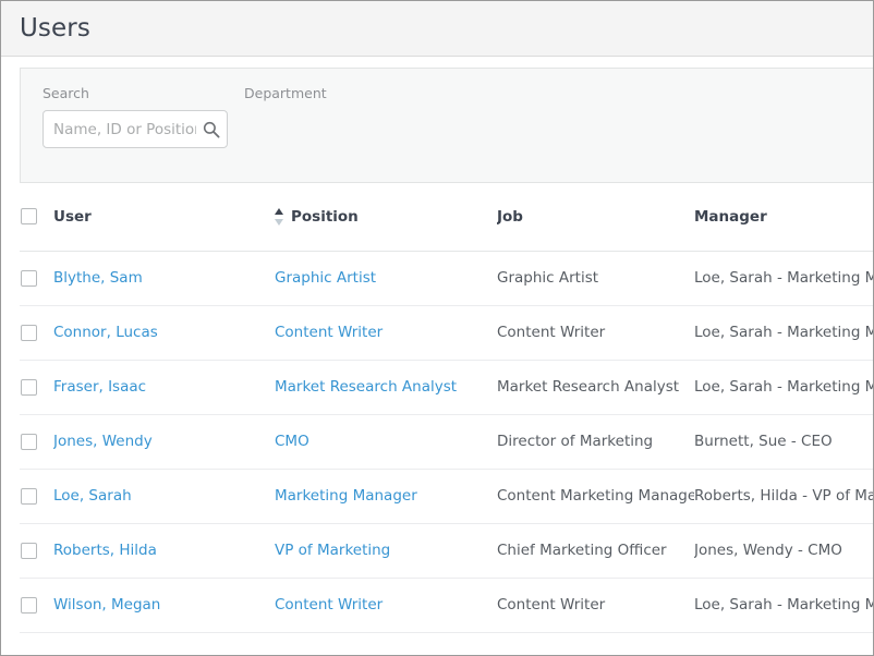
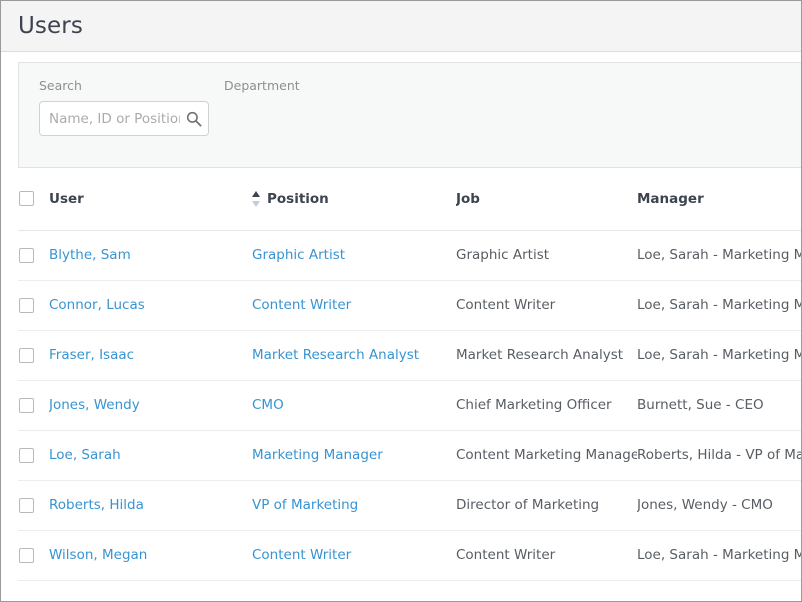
  Users
  Search
  Name, ID or Positio
  Department
  	User	Position	Job	Manager
  	Blythe, Sam	Graphic Artist	Graphic Artist	Loe, Sarah - Marketing M
  	Connor, Lucas	Content Writer	Content Writer	Loe, Sarah - Marketing M
  	Fraser, Isaac	Market Research Analyst	Market Research Analyst	Loe, Sarah - Marketing M
- 	Jones, Wendy	CMO	Director of Marketing	Burnett, Sue - CEO
+ 	Jones, Wendy	CMO	Chief Marketing Officer	Burnett, Sue - CEO
  	Loe, Sarah	Marketing Manager	Content Marketing Manage	Roberts, Hilda - VP of Ma
- 	Roberts, Hilda	VP of Marketing	Chief Marketing Officer	Jones, Wendy - CMO
+ 	Roberts, Hilda	VP of Marketing	Director of Marketing	Jones, Wendy - CMO
  	Wilson, Megan	Content Writer	Content Writer	Loe, Sarah - Marketing M
